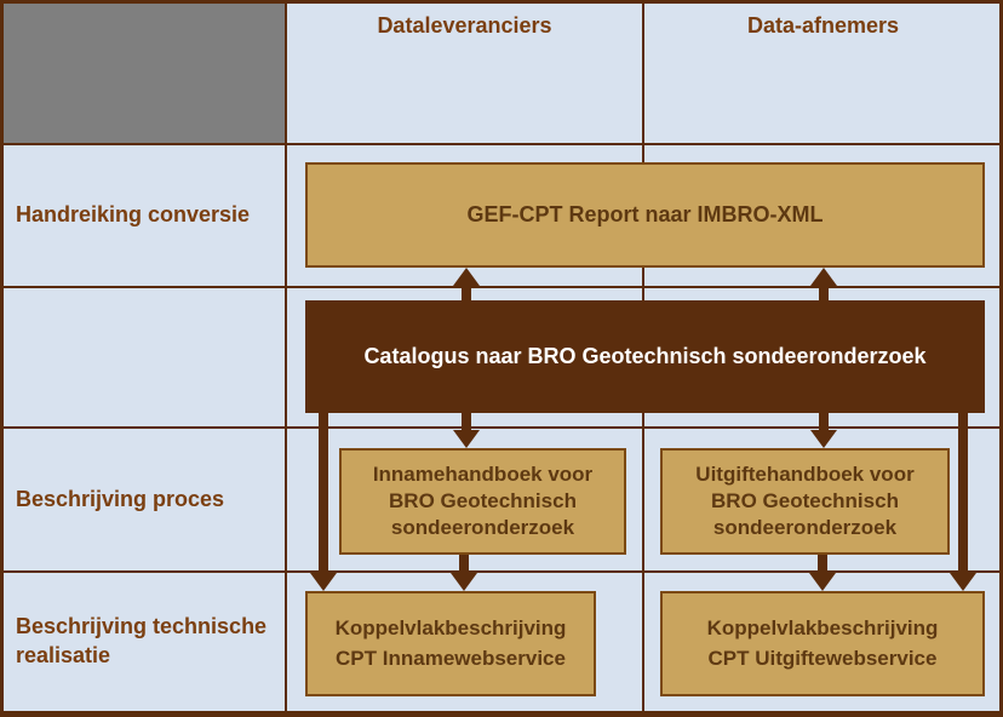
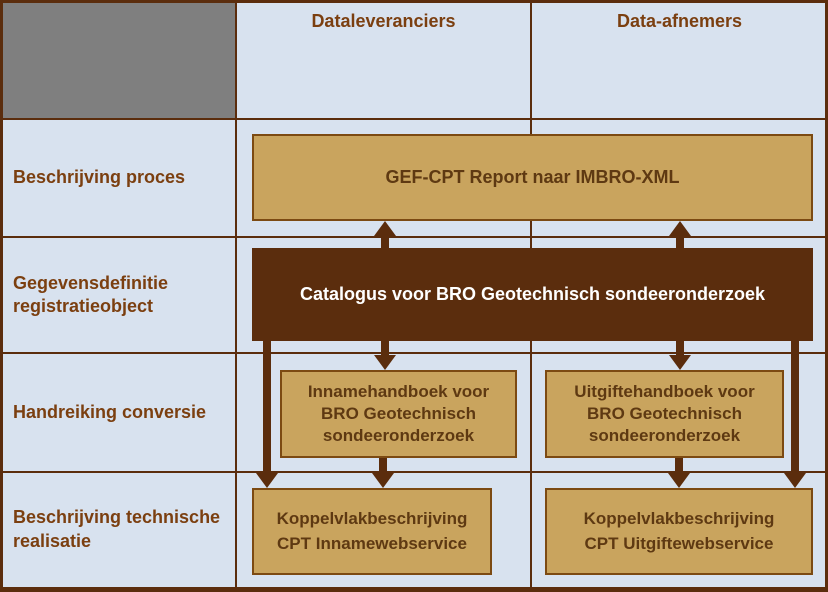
  Dataleveranciers
  Data-afnemers
- Handreiking conversie
+ Beschrijving proces
+ Gegevensdefinitie
+ registratieobject
- Beschrijving proces
+ Handreiking conversie
  Beschrijving technische
  realisatie
  GEF-CPT Report naar IMBRO-XML
- Catalogus naar BRO Geotechnisch sondeeronderzoek
+ Catalogus voor BRO Geotechnisch sondeeronderzoek
  Innamehandboek voor
  BRO Geotechnisch
  sondeeronderzoek
  Uitgiftehandboek voor
  BRO Geotechnisch
  sondeeronderzoek
  Koppelvlakbeschrijving
  CPT Innamewebservice
  Koppelvlakbeschrijving
  CPT Uitgiftewebservice
